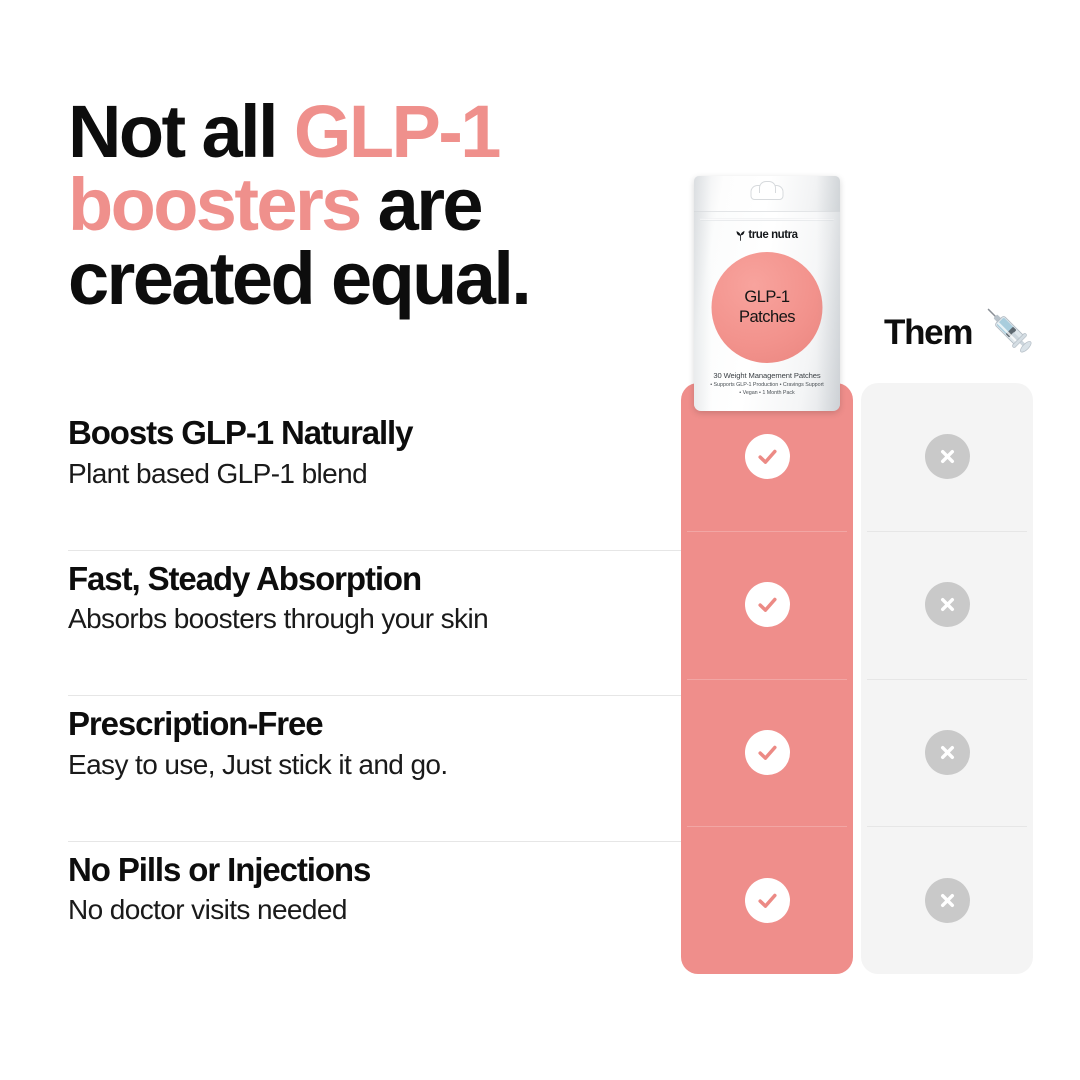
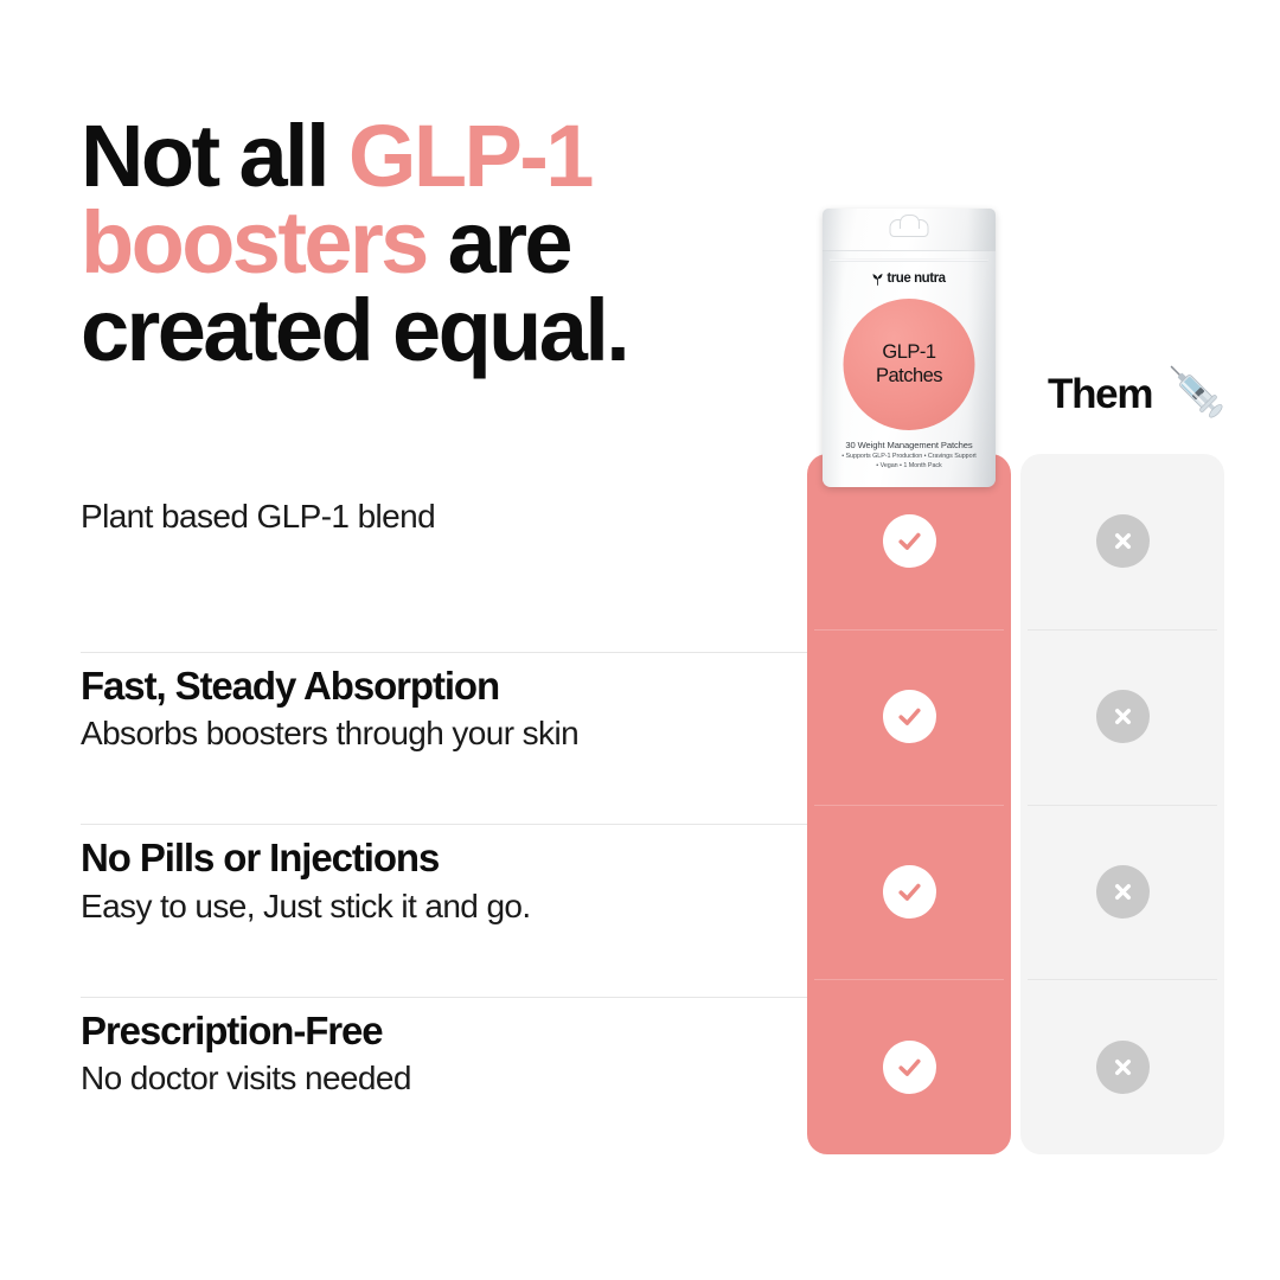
  Not all GLP-1
  boosters are
  created equal.
- Boosts GLP-1 Naturally
  Plant based GLP-1 blend
  Fast, Steady Absorption
  Absorbs boosters through your skin
- Prescription-Free
+ No Pills or Injections
  Easy to use, Just stick it and go.
- No Pills or Injections
+ Prescription-Free
  No doctor visits needed
  Them
